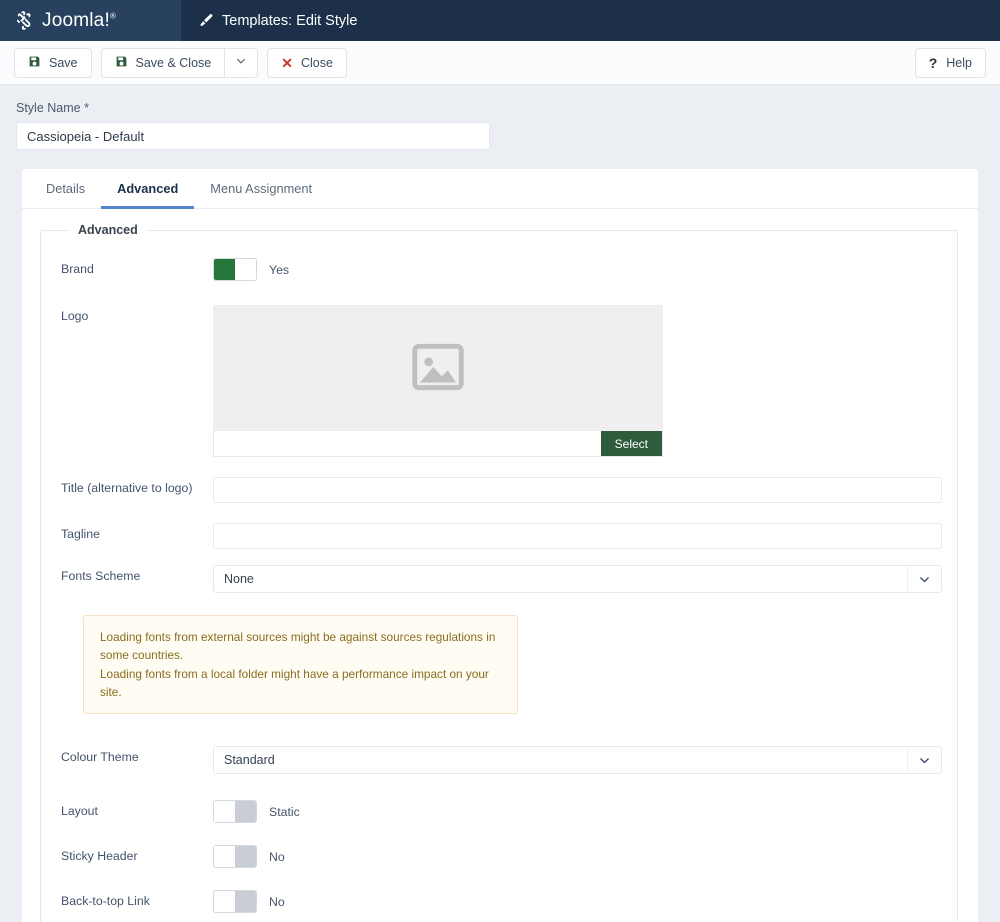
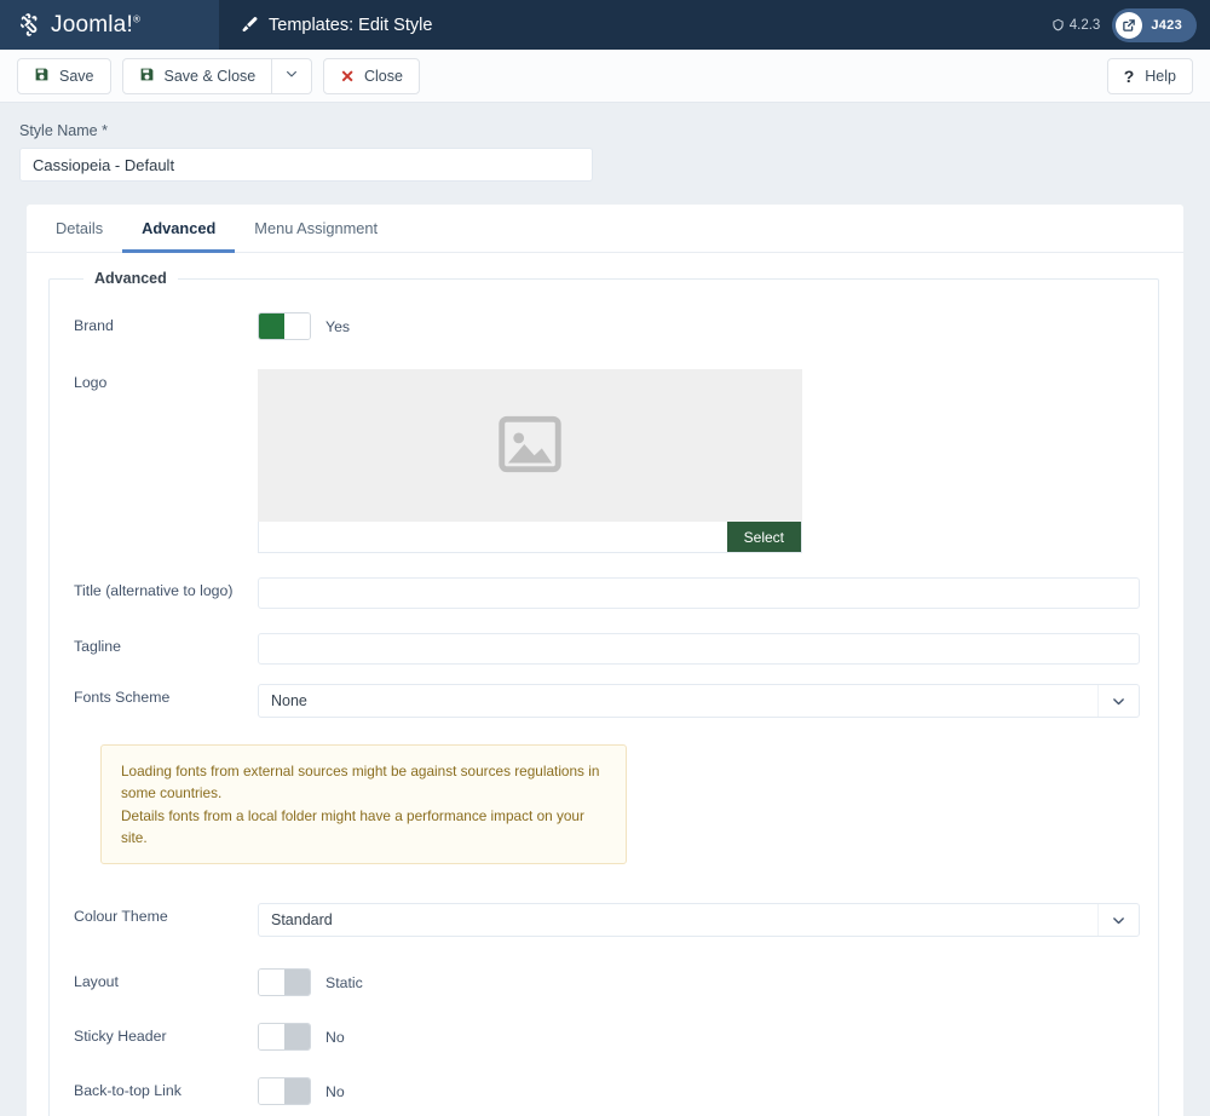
  Joomla!®
  Templates: Edit Style
+ 4.2.3
+ J423
  Save
  Save & Close
  ✕
  Close
  ?
  Help
  Style Name *
  Cassiopeia - Default
  Details
  Advanced
  Menu Assignment
  Advanced
  Brand
  Yes
  Logo
  Select
  Title (alternative to logo)
  Tagline
  Fonts Scheme
  None
  Loading fonts from external sources might be against sources regulations in some countries.
- Loading fonts from a local folder might have a performance impact on your site.
+ Details fonts from a local folder might have a performance impact on your site.
  Colour Theme
  Standard
  Layout
  Static
  Sticky Header
  No
  Back-to-top Link
  No
